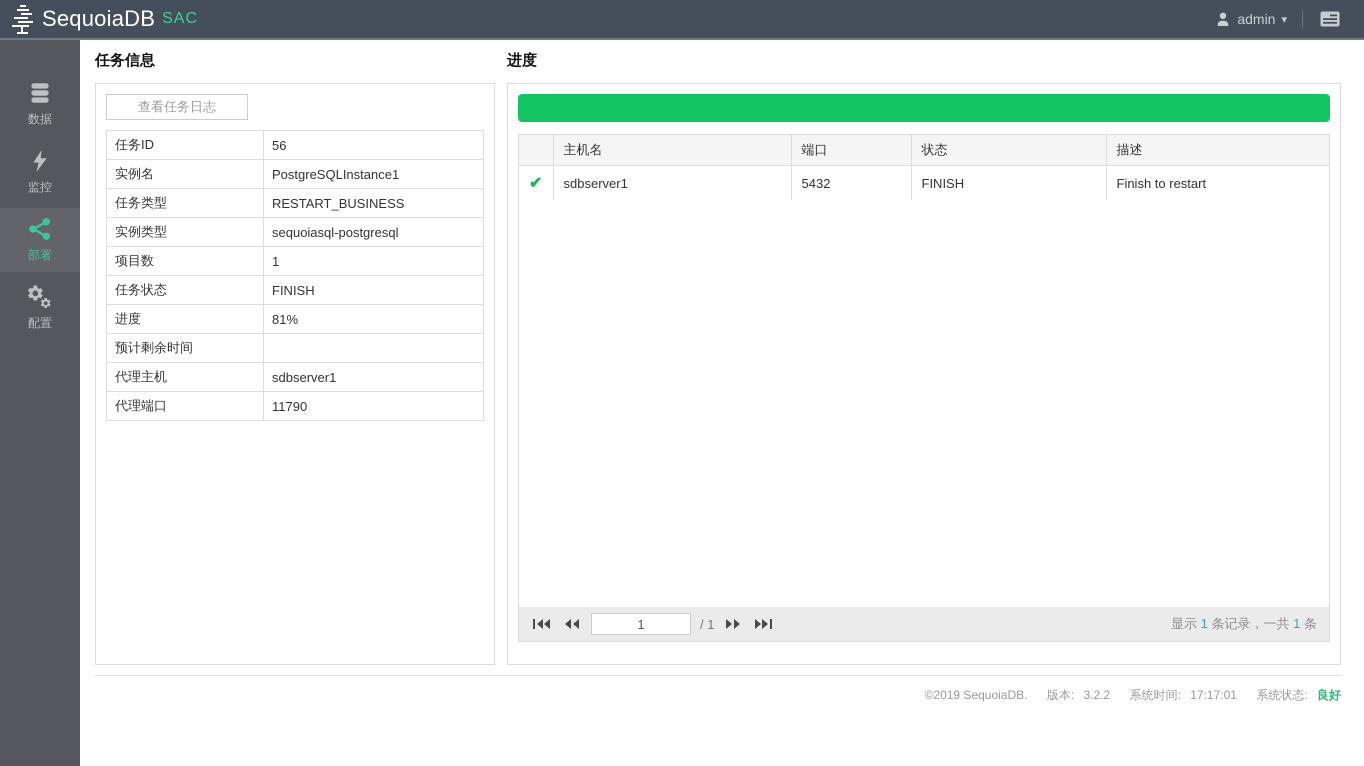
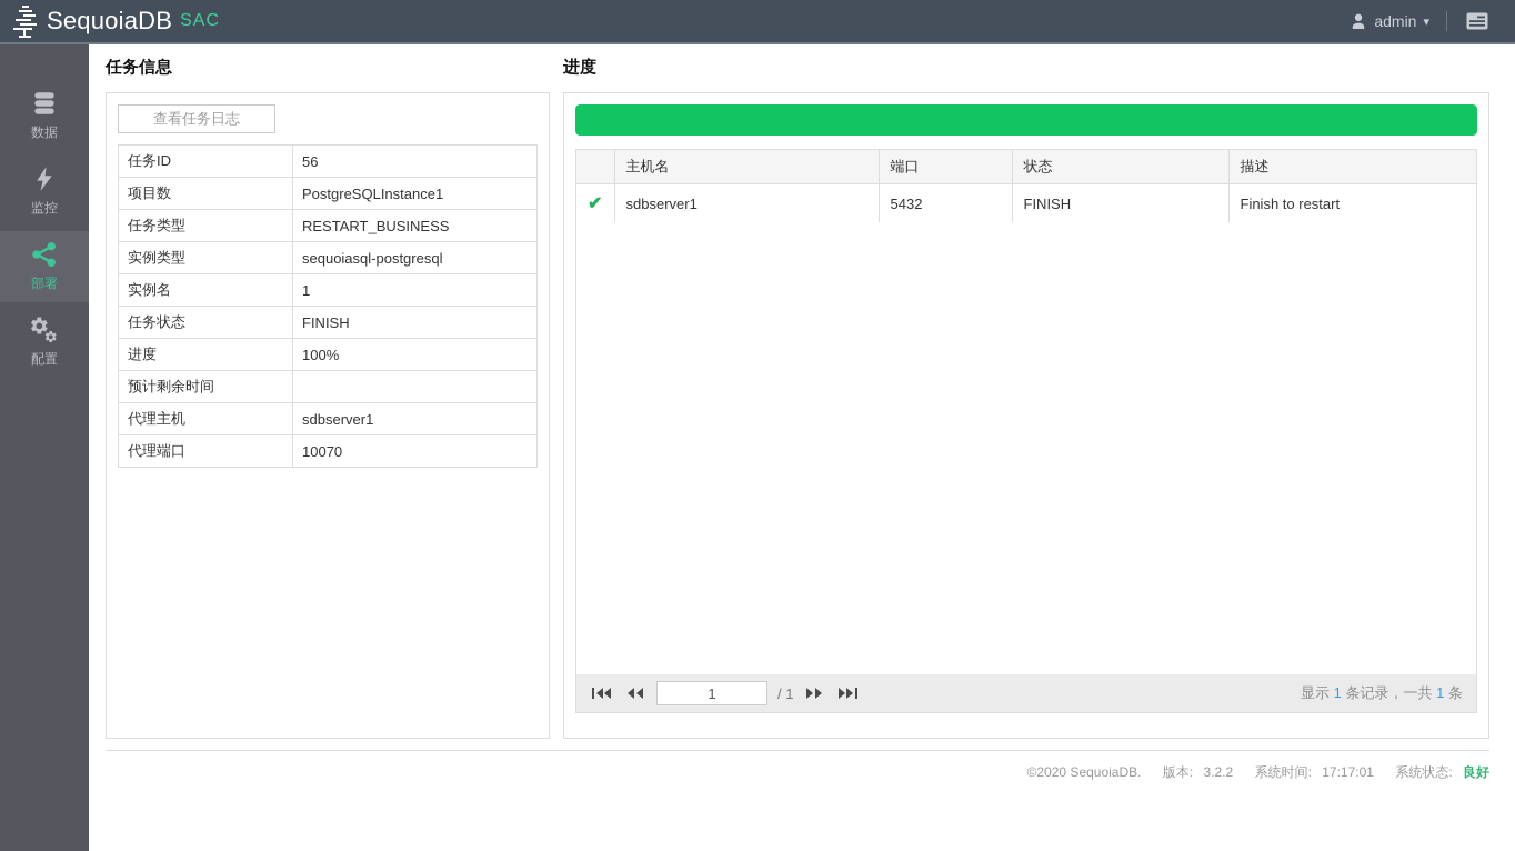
  SequoiaDB
  SAC
  admin
  ▾
  数据
  监控
  部署
  配置
  任务信息
  查看任务日志
  任务ID	56
- 实例名	PostgreSQLInstance1
+ 项目数	PostgreSQLInstance1
  任务类型	RESTART_BUSINESS
  实例类型	sequoiasql-postgresql
- 项目数	1
+ 实例名	1
  任务状态	FINISH
- 进度	81%
+ 进度	100%
  预计剩余时间
  代理主机	sdbserver1
- 代理端口	11790
+ 代理端口	10070
  进度
  	主机名	端口	状态	描述
  ✔	sdbserver1	5432	FINISH	Finish to restart
  1
  / 1
  显示 1 条记录，一共 1 条
- ©2019 SequoiaDB. 版本: 3.2.2 系统时间: 17:17:01 系统状态: 良好
+ ©2020 SequoiaDB. 版本: 3.2.2 系统时间: 17:17:01 系统状态: 良好
